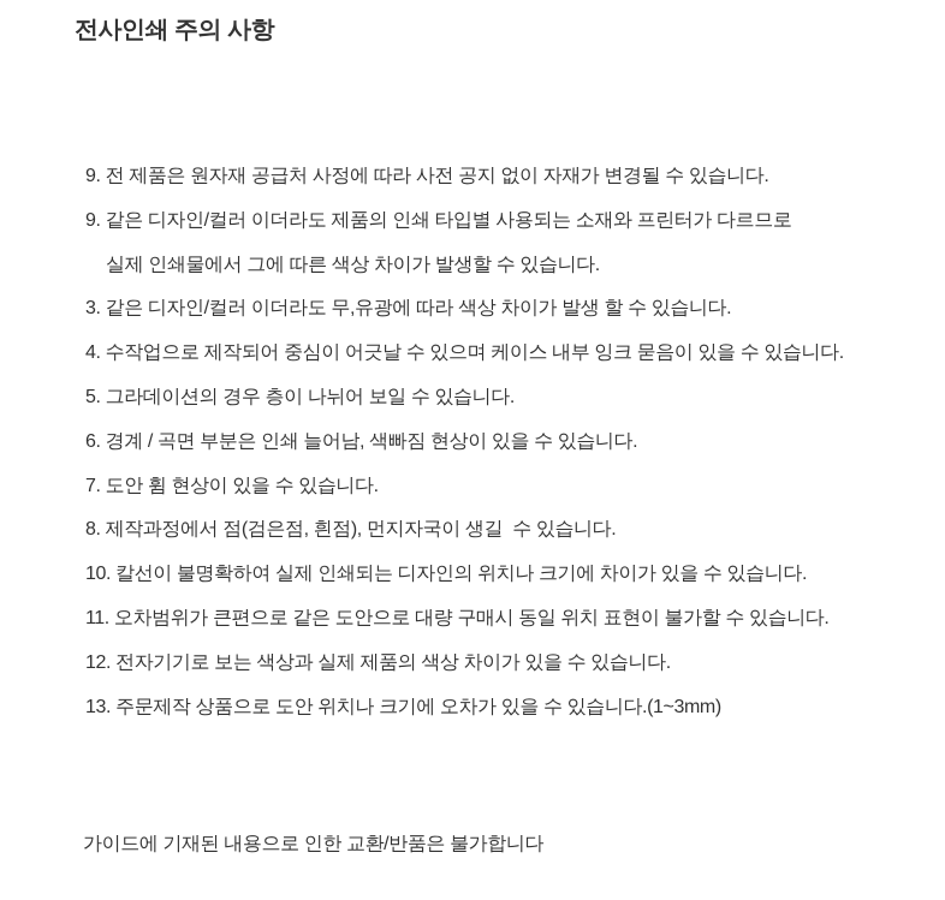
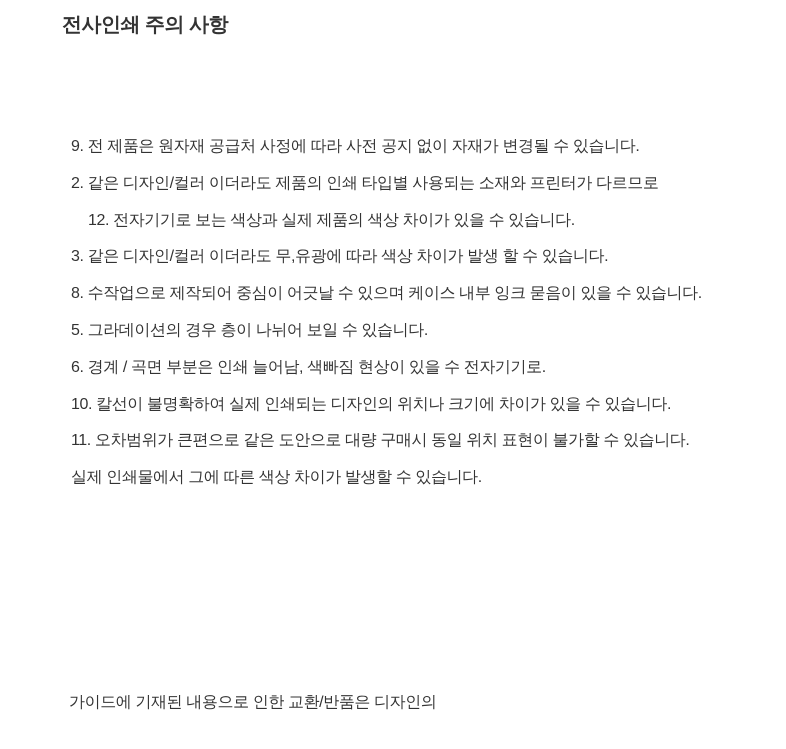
  전사인쇄 주의 사항
  9. 전 제품은 원자재 공급처 사정에 따라 사전 공지 없이 자재가 변경될 수 있습니다.
- 9. 같은 디자인/컬러 이더라도 제품의 인쇄 타입별 사용되는 소재와 프린터가 다르므로
+ 2. 같은 디자인/컬러 이더라도 제품의 인쇄 타입별 사용되는 소재와 프린터가 다르므로
- 실제 인쇄물에서 그에 따른 색상 차이가 발생할 수 있습니다.
+ 12. 전자기기로 보는 색상과 실제 제품의 색상 차이가 있을 수 있습니다.
  3. 같은 디자인/컬러 이더라도 무,유광에 따라 색상 차이가 발생 할 수 있습니다.
- 4. 수작업으로 제작되어 중심이 어긋날 수 있으며 케이스 내부 잉크 묻음이 있을 수 있습니다.
+ 8. 수작업으로 제작되어 중심이 어긋날 수 있으며 케이스 내부 잉크 묻음이 있을 수 있습니다.
  5. 그라데이션의 경우 층이 나뉘어 보일 수 있습니다.
- 6. 경계 / 곡면 부분은 인쇄 늘어남, 색빠짐 현상이 있을 수 있습니다.
+ 6. 경계 / 곡면 부분은 인쇄 늘어남, 색빠짐 현상이 있을 수 전자기기로.
- 7. 도안 휨 현상이 있을 수 있습니다.
- 8. 제작과정에서 점(검은점, 흰점), 먼지자국이 생길 수 있습니다.
  10. 칼선이 불명확하여 실제 인쇄되는 디자인의 위치나 크기에 차이가 있을 수 있습니다.
  11. 오차범위가 큰편으로 같은 도안으로 대량 구매시 동일 위치 표현이 불가할 수 있습니다.
- 12. 전자기기로 보는 색상과 실제 제품의 색상 차이가 있을 수 있습니다.
+ 실제 인쇄물에서 그에 따른 색상 차이가 발생할 수 있습니다.
- 13. 주문제작 상품으로 도안 위치나 크기에 오차가 있을 수 있습니다.(1~3mm)
- 가이드에 기재된 내용으로 인한 교환/반품은 불가합니다
+ 가이드에 기재된 내용으로 인한 교환/반품은 디자인의
